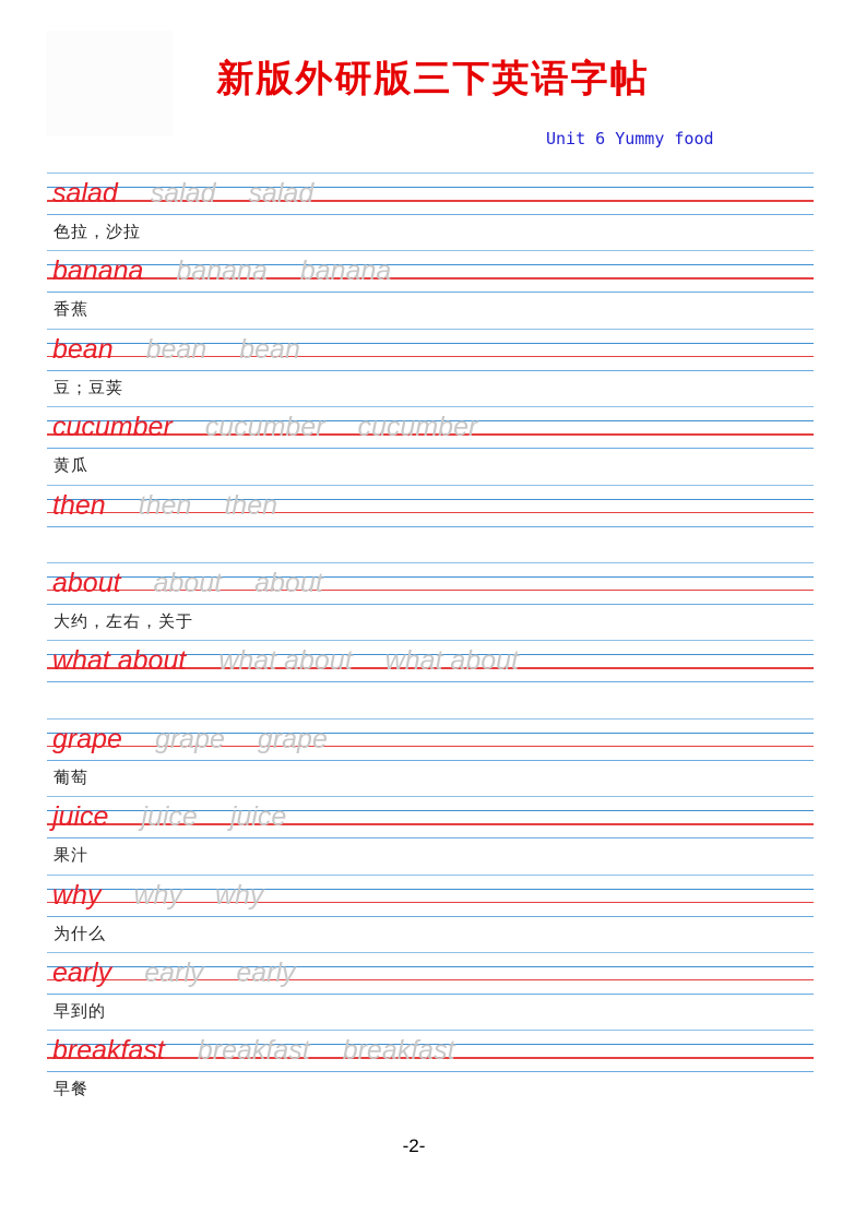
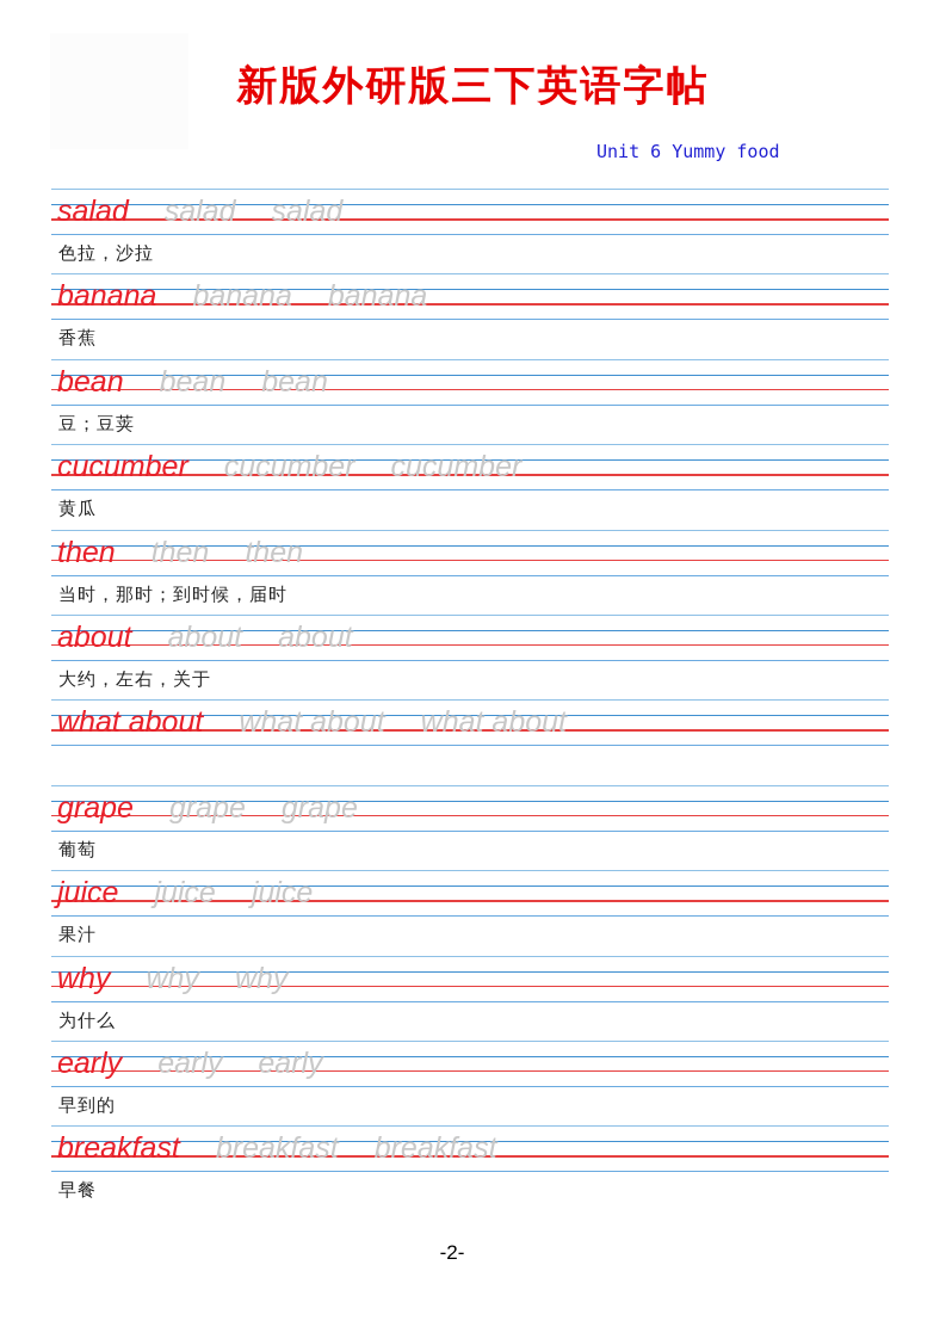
  新版外研版三下英语字帖
  Unit 6 Yummy food
  salad
  salad
  salad
  色拉，沙拉
  banana
  banana
  banana
  香蕉
  bean
  bean
  bean
  豆；豆荚
  cucumber
  cucumber
  cucumber
  黄瓜
  then
  then
  then
+ 当时，那时；到时候，届时
  about
  about
  about
  大约，左右，关于
  what about
  what about
  what about
  grape
  grape
  grape
  葡萄
  juice
  juice
  juice
  果汁
  why
  why
  why
  为什么
  early
  early
  early
  早到的
  breakfast
  breakfast
  breakfast
  早餐
  -2-
